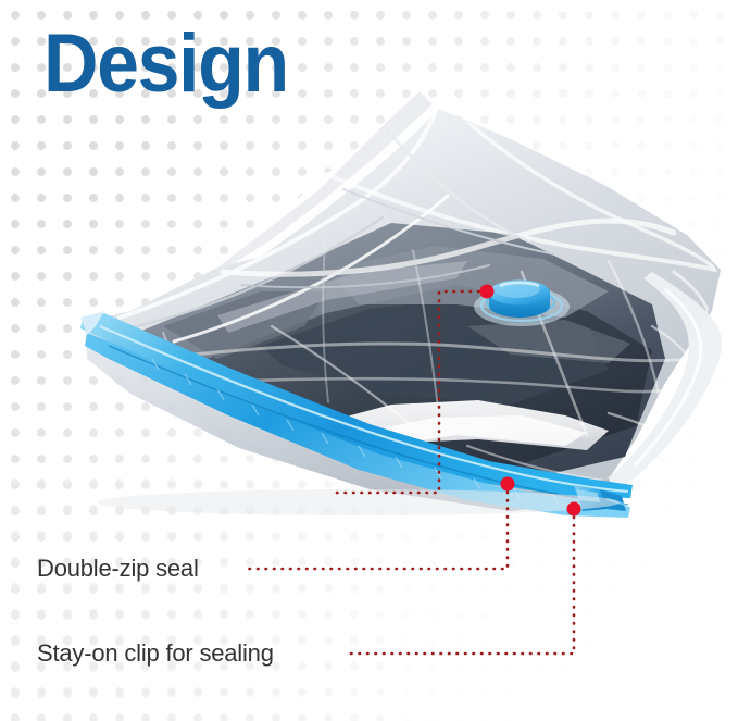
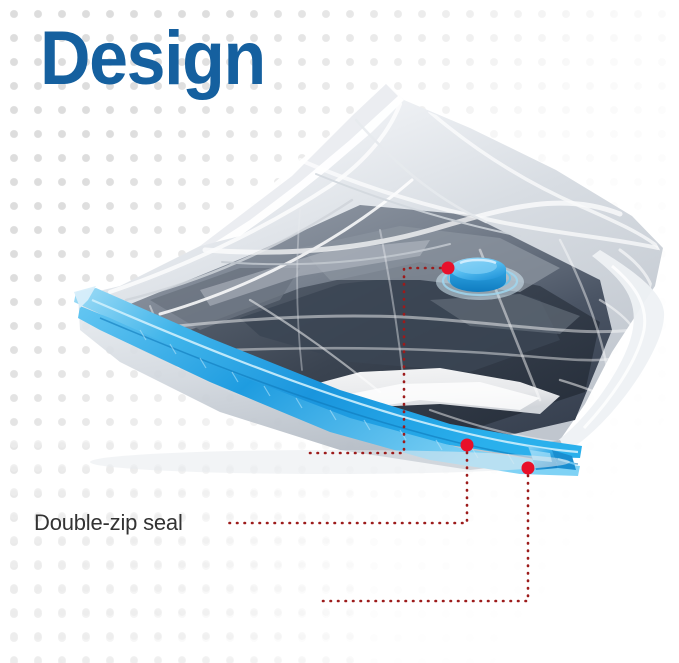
  Design
  Double-zip seal
- Stay-on clip for sealing
